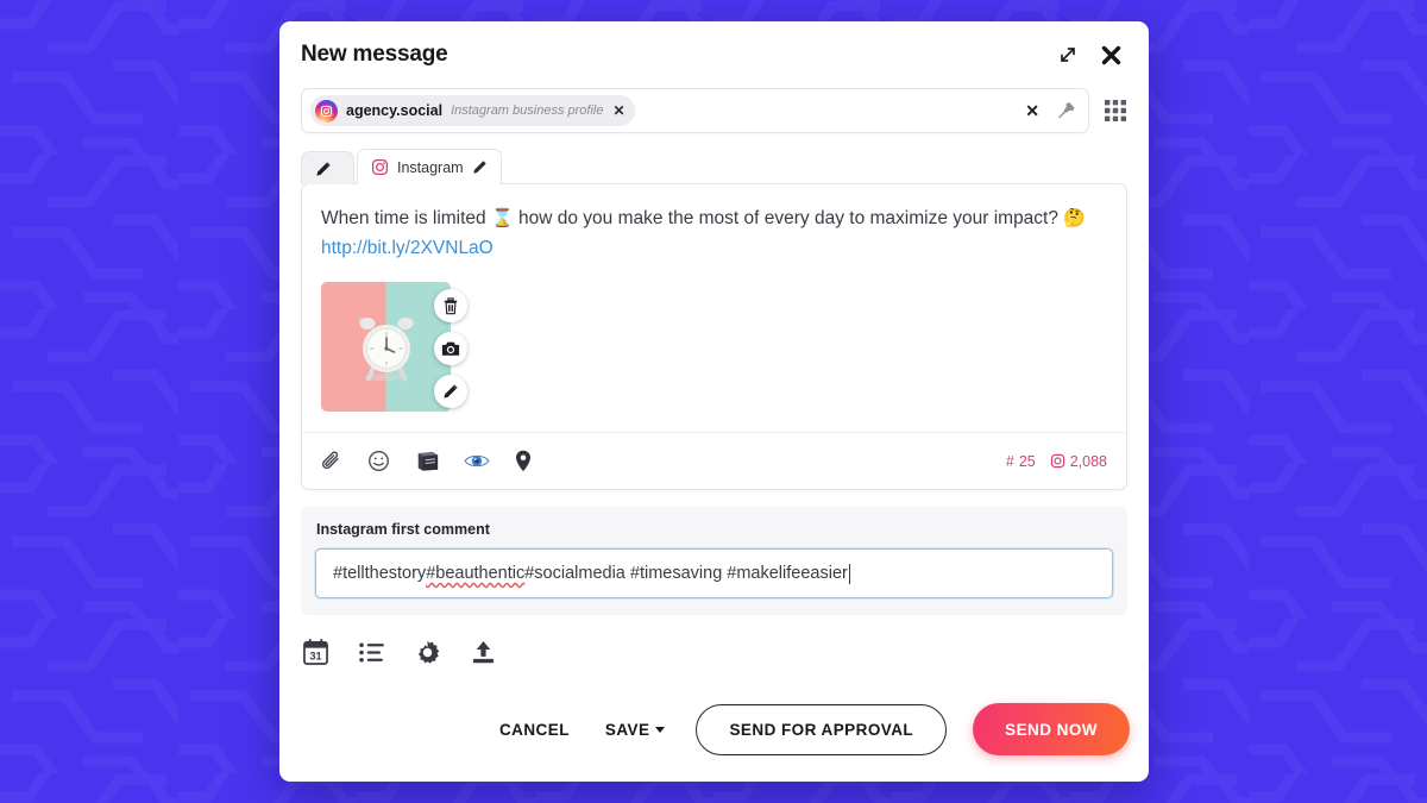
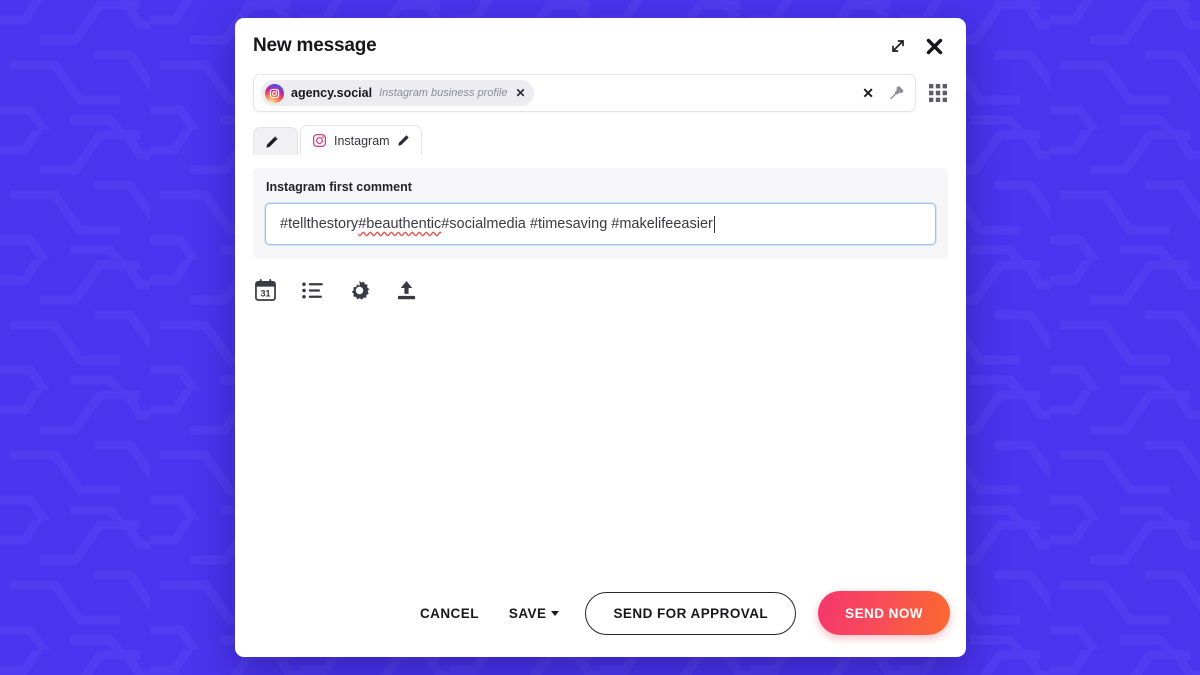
  New message
  agency.social
  Instagram business profile
  ✕
  ✕
  Instagram
- When time is limited ⌛ how do you make the most of every day to maximize your impact? 🤔 http://bit.ly/2XVNLaO
- #
- 25
- 2,088
  Instagram first comment
  #tellthestory
  #beauthentic
  #socialmedia #timesaving #makelifeeasier
  31
  CANCEL
  SAVE
  SEND FOR APPROVAL
  SEND NOW
